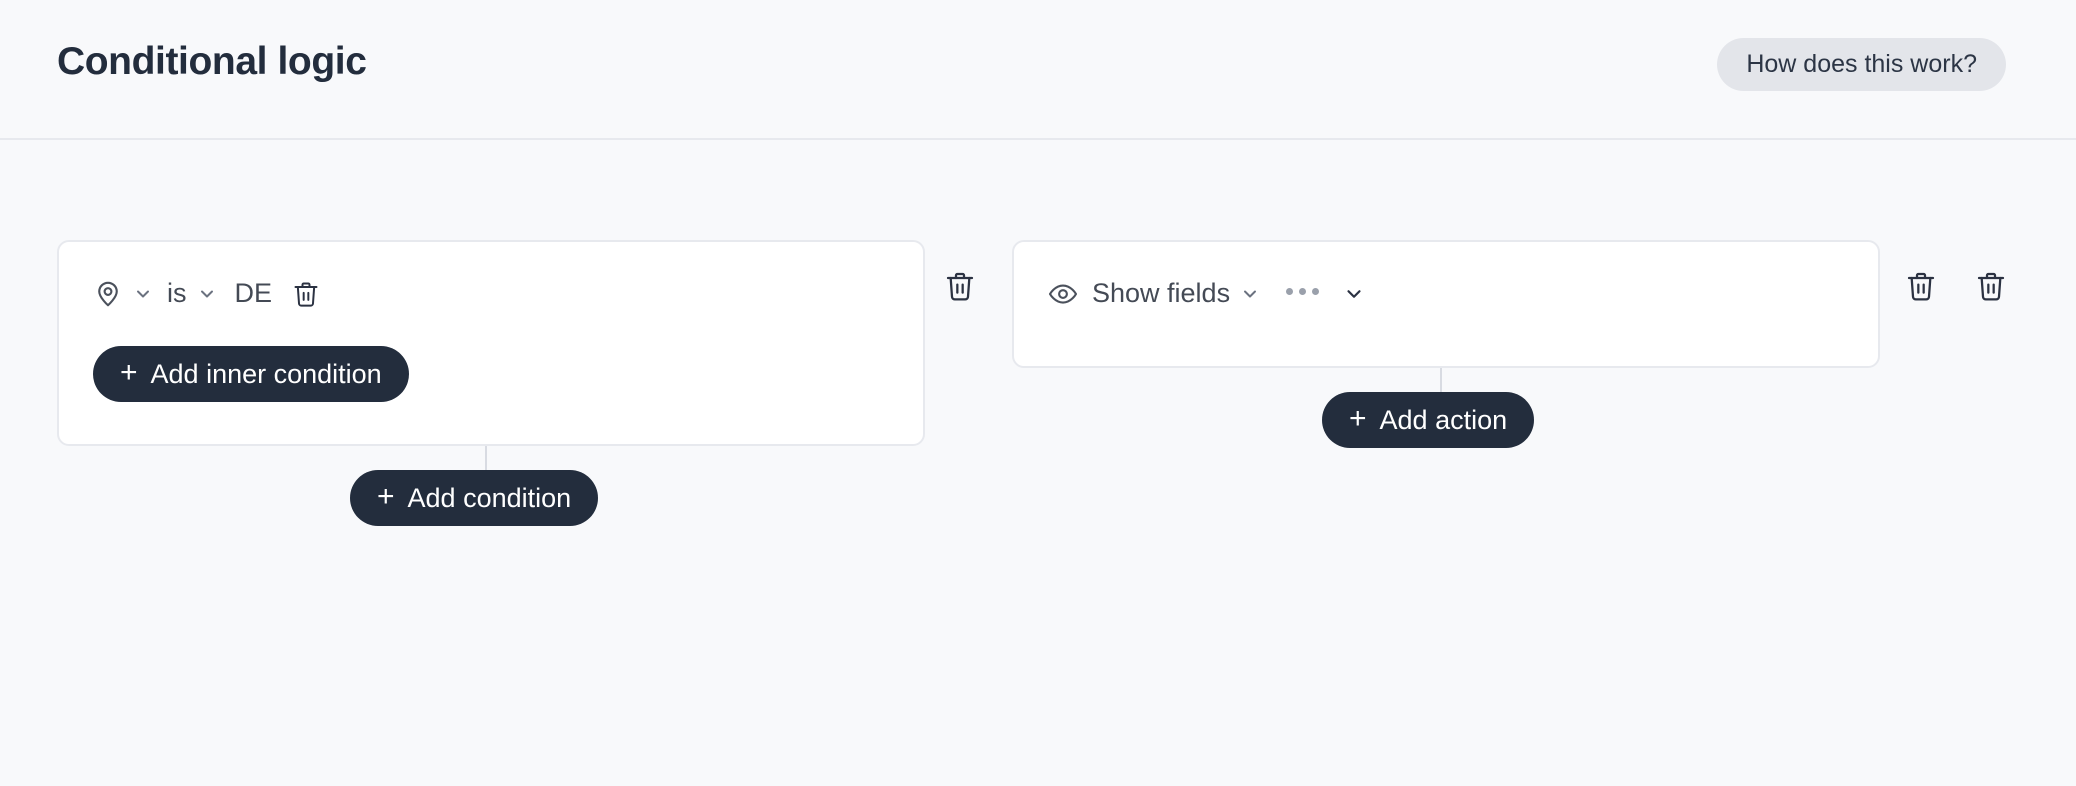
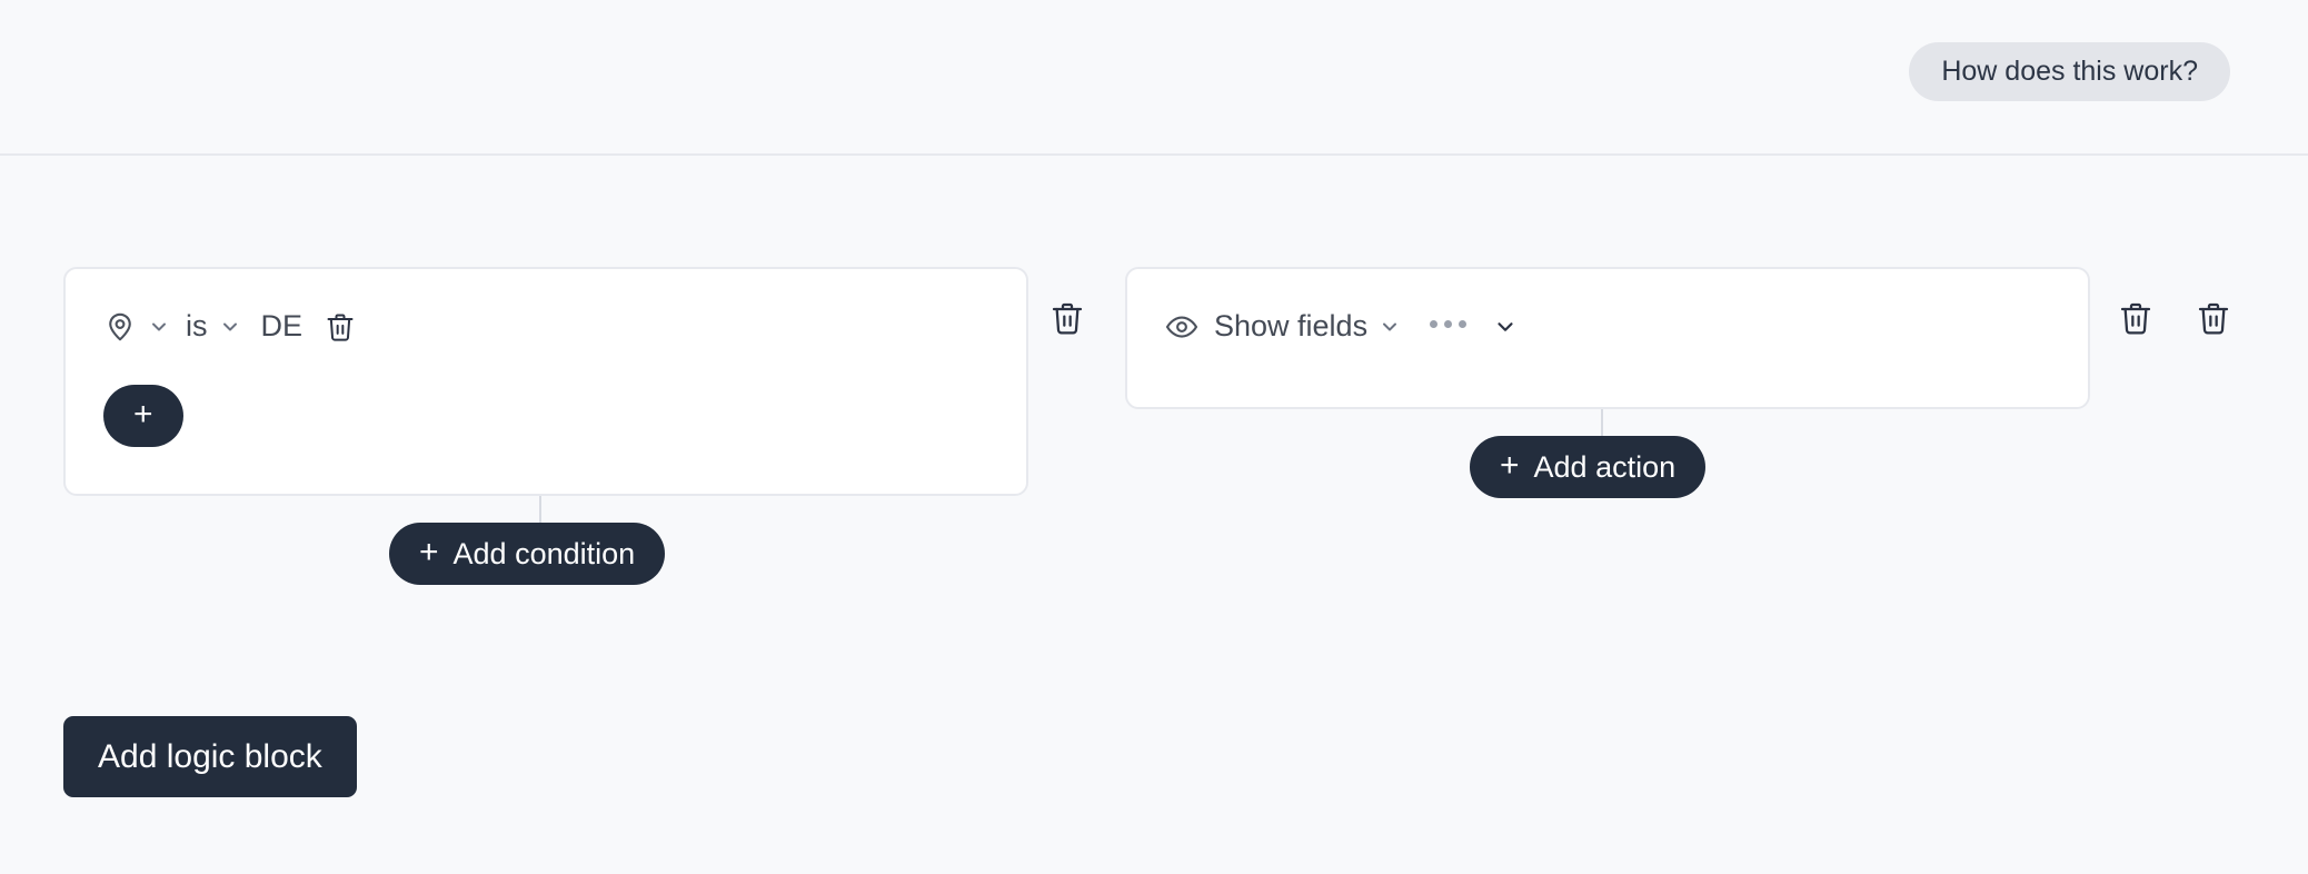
- Conditional logic
  How does this work?
  is
  DE
  +
- Add inner condition
  +
  Add condition
  Show fields
  +
  Add action
+ Add logic block
